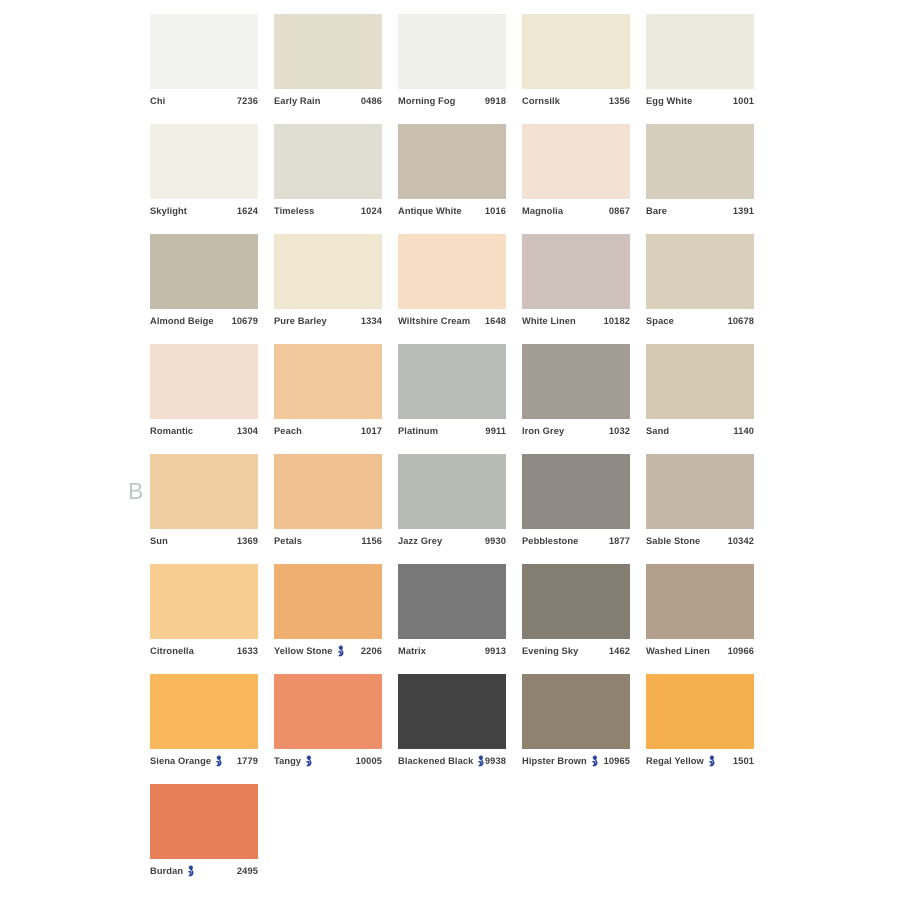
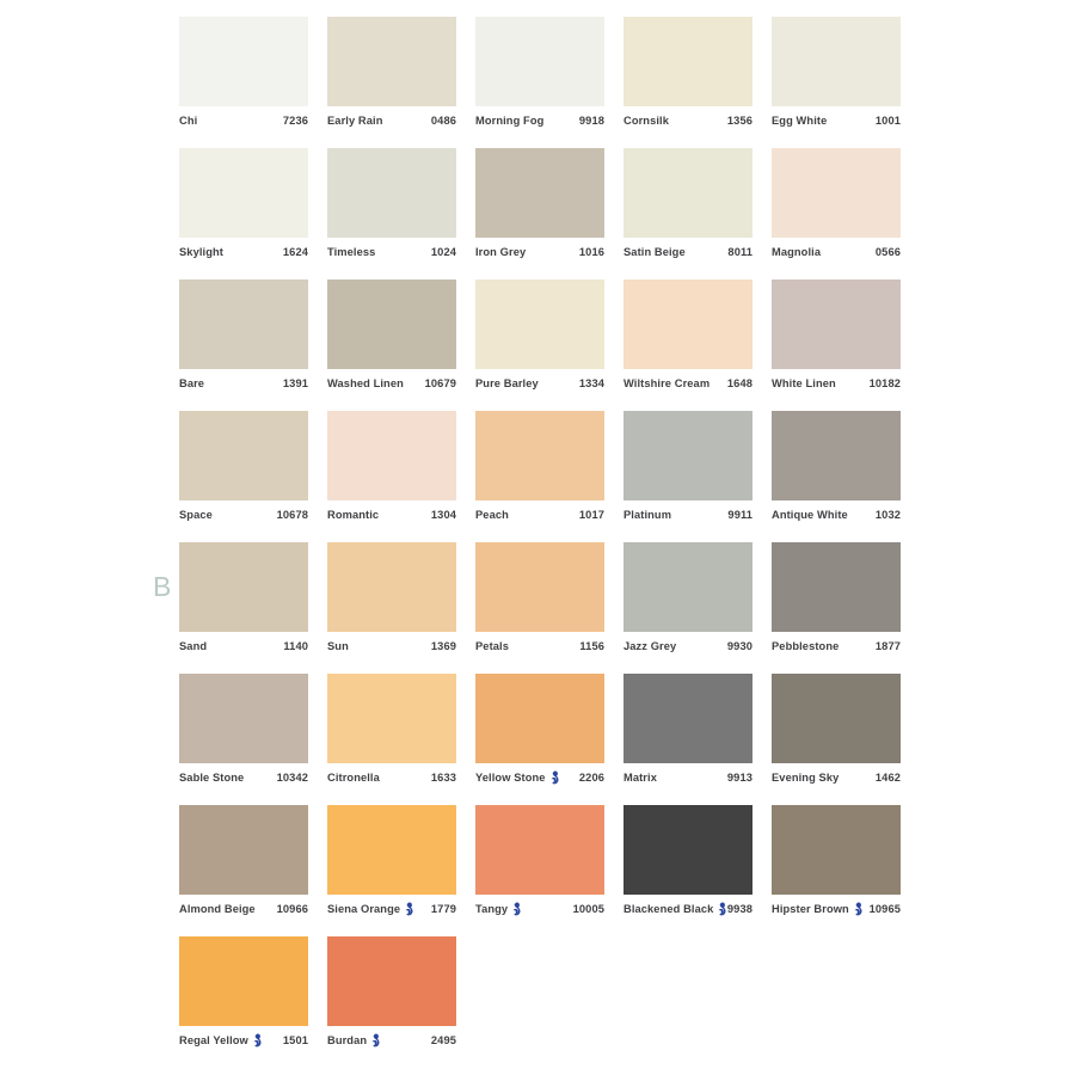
  B
  Chi
  7236
  Early Rain
  0486
  Morning Fog
  9918
  Cornsilk
  1356
  Egg White
  1001
  Skylight
  1624
  Timeless
  1024
- Antique White
+ Iron Grey
  1016
+ Satin Beige
+ 8011
  Magnolia
- 0867
+ 0566
  Bare
  1391
- Almond Beige
+ Washed Linen
  10679
  Pure Barley
  1334
  Wiltshire Cream
  1648
  White Linen
  10182
  Space
  10678
  Romantic
  1304
  Peach
  1017
  Platinum
  9911
- Iron Grey
+ Antique White
  1032
  Sand
  1140
  Sun
  1369
  Petals
  1156
  Jazz Grey
  9930
  Pebblestone
  1877
  Sable Stone
  10342
  Citronella
  1633
  Yellow Stone
  2206
  Matrix
  9913
  Evening Sky
  1462
- Washed Linen
+ Almond Beige
  10966
  Siena Orange
  1779
  Tangy
  10005
  Blackened Black
  9938
  Hipster Brown
  10965
  Regal Yellow
  1501
  Burdan
  2495
